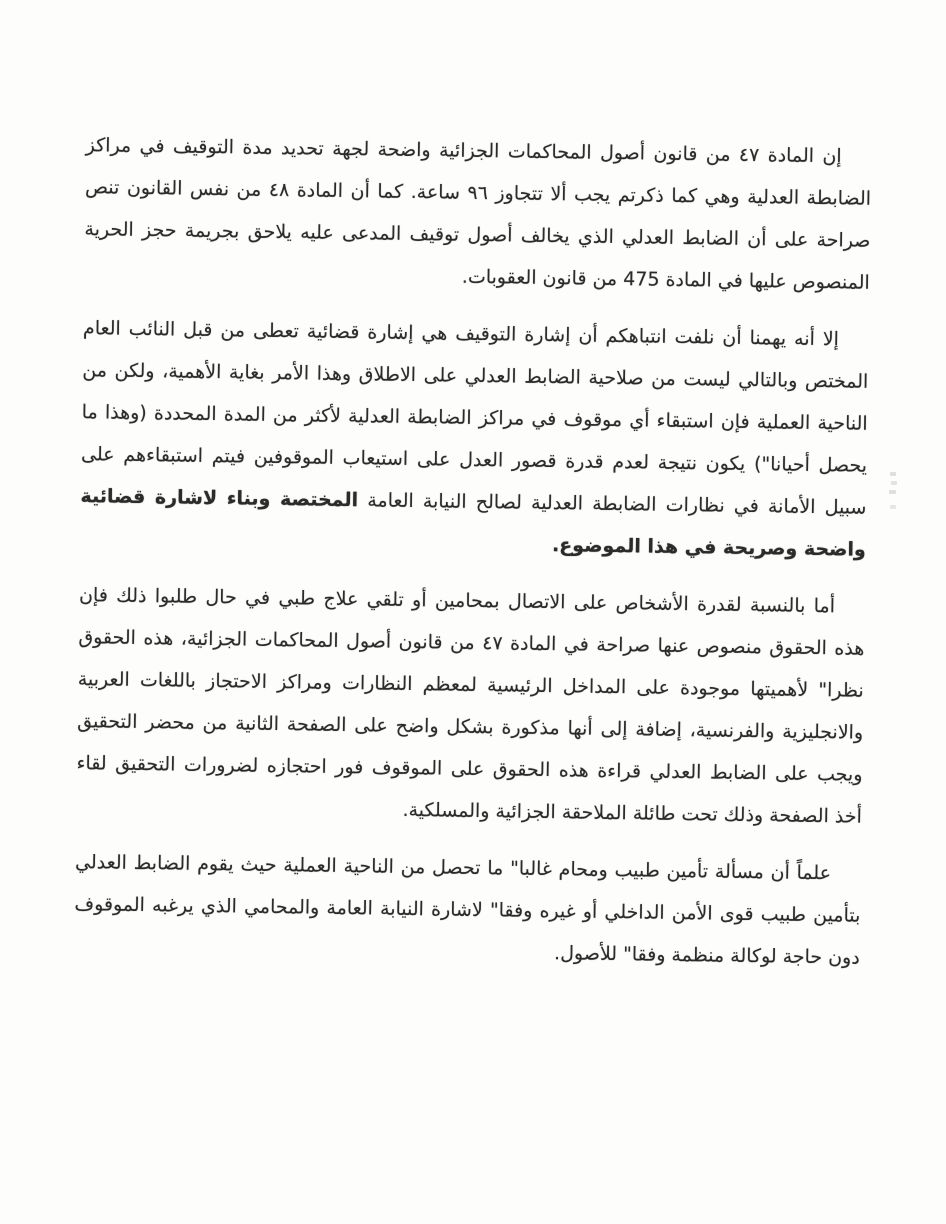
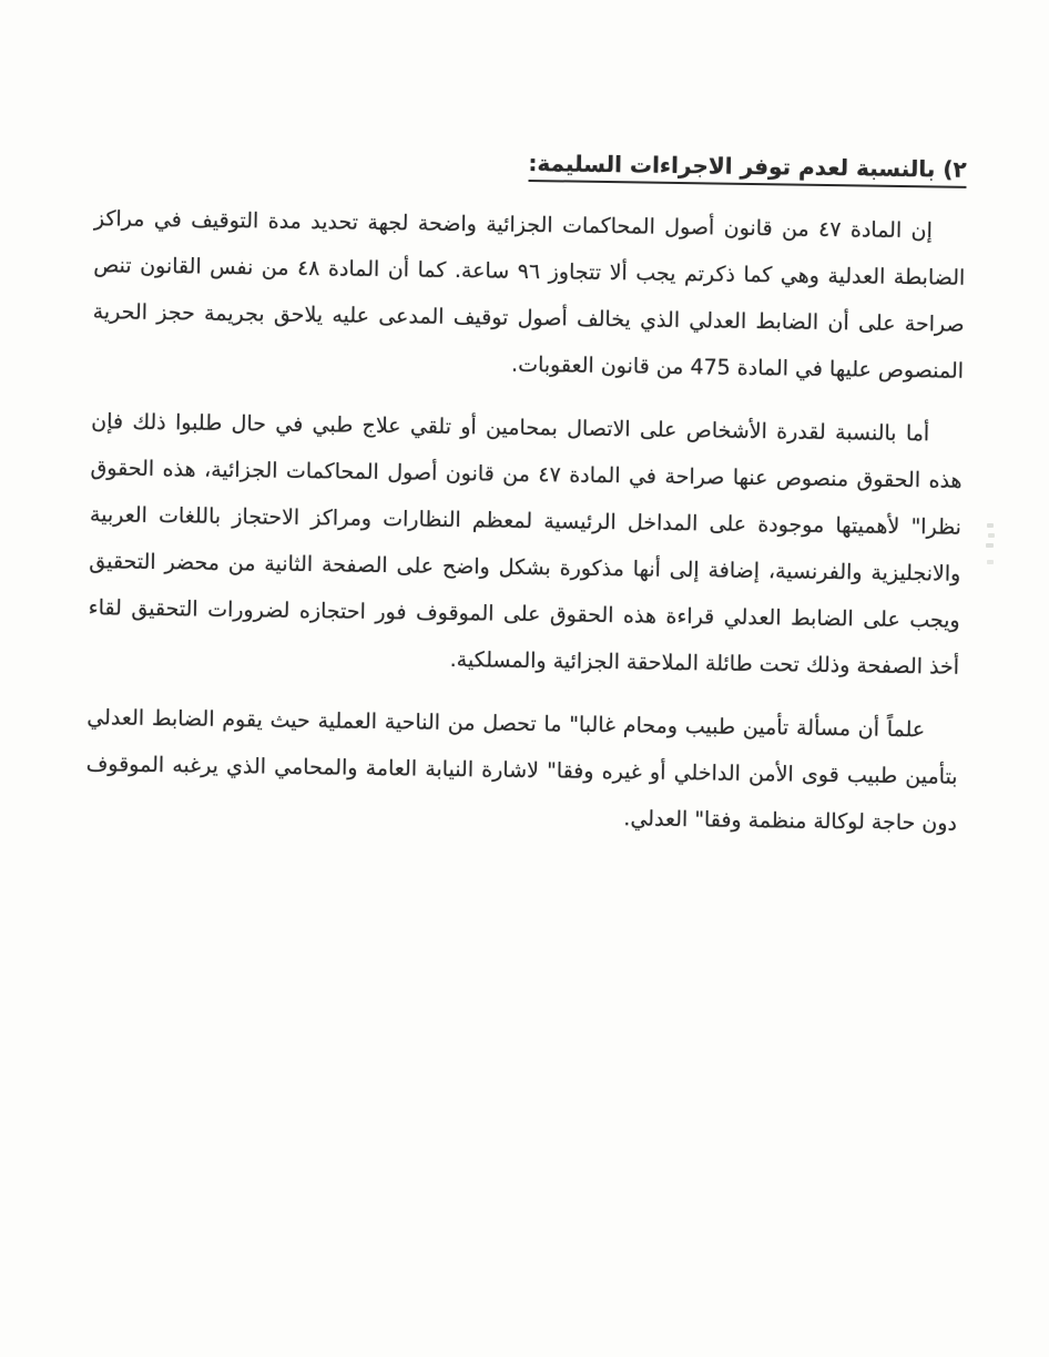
+ ٢) بالنسبة لعدم توفر الاجراءات السليمة:
  إن المادة ٤٧ من قانون أصول المحاكمات الجزائية واضحة لجهة تحديد مدة التوقيف في مراكز الضابطة العدلية وهي كما ذكرتم يجب ألا تتجاوز ٩٦ ساعة. كما أن المادة ٤٨ من نفس القانون تنص صراحة على أن الضابط العدلي الذي يخالف أصول توقيف المدعى عليه يلاحق بجريمة حجز الحرية المنصوص عليها في المادة 475 من قانون العقوبات.
- إلا أنه يهمنا أن نلفت انتباهكم أن إشارة التوقيف هي إشارة قضائية تعطى من قبل النائب العام المختص وبالتالي ليست من صلاحية الضابط العدلي على الاطلاق وهذا الأمر بغاية الأهمية، ولكن من الناحية العملية فإن استبقاء أي موقوف في مراكز الضابطة العدلية لأكثر من المدة المحددة (وهذا ما يحصل أحيانا") يكون نتيجة لعدم قدرة قصور العدل على استيعاب الموقوفين فيتم استبقاءهم على سبيل الأمانة في نظارات الضابطة العدلية لصالح النيابة العامة المختصة وبناء لاشارة قضائية واضحة وصريحة في هذا الموضوع.
  أما بالنسبة لقدرة الأشخاص على الاتصال بمحامين أو تلقي علاج طبي في حال طلبوا ذلك فإن هذه الحقوق منصوص عنها صراحة في المادة ٤٧ من قانون أصول المحاكمات الجزائية، هذه الحقوق نظرا" لأهميتها موجودة على المداخل الرئيسية لمعظم النظارات ومراكز الاحتجاز باللغات العربية والانجليزية والفرنسية، إضافة إلى أنها مذكورة بشكل واضح على الصفحة الثانية من محضر التحقيق ويجب على الضابط العدلي قراءة هذه الحقوق على الموقوف فور احتجازه لضرورات التحقيق لقاء أخذ الصفحة وذلك تحت طائلة الملاحقة الجزائية والمسلكية.
- علماً أن مسألة تأمين طبيب ومحام غالبا" ما تحصل من الناحية العملية حيث يقوم الضابط العدلي بتأمين طبيب قوى الأمن الداخلي أو غيره وفقا" لاشارة النيابة العامة والمحامي الذي يرغبه الموقوف دون حاجة لوكالة منظمة وفقا" للأصول.
+ علماً أن مسألة تأمين طبيب ومحام غالبا" ما تحصل من الناحية العملية حيث يقوم الضابط العدلي بتأمين طبيب قوى الأمن الداخلي أو غيره وفقا" لاشارة النيابة العامة والمحامي الذي يرغبه الموقوف دون حاجة لوكالة منظمة وفقا" العدلي.
